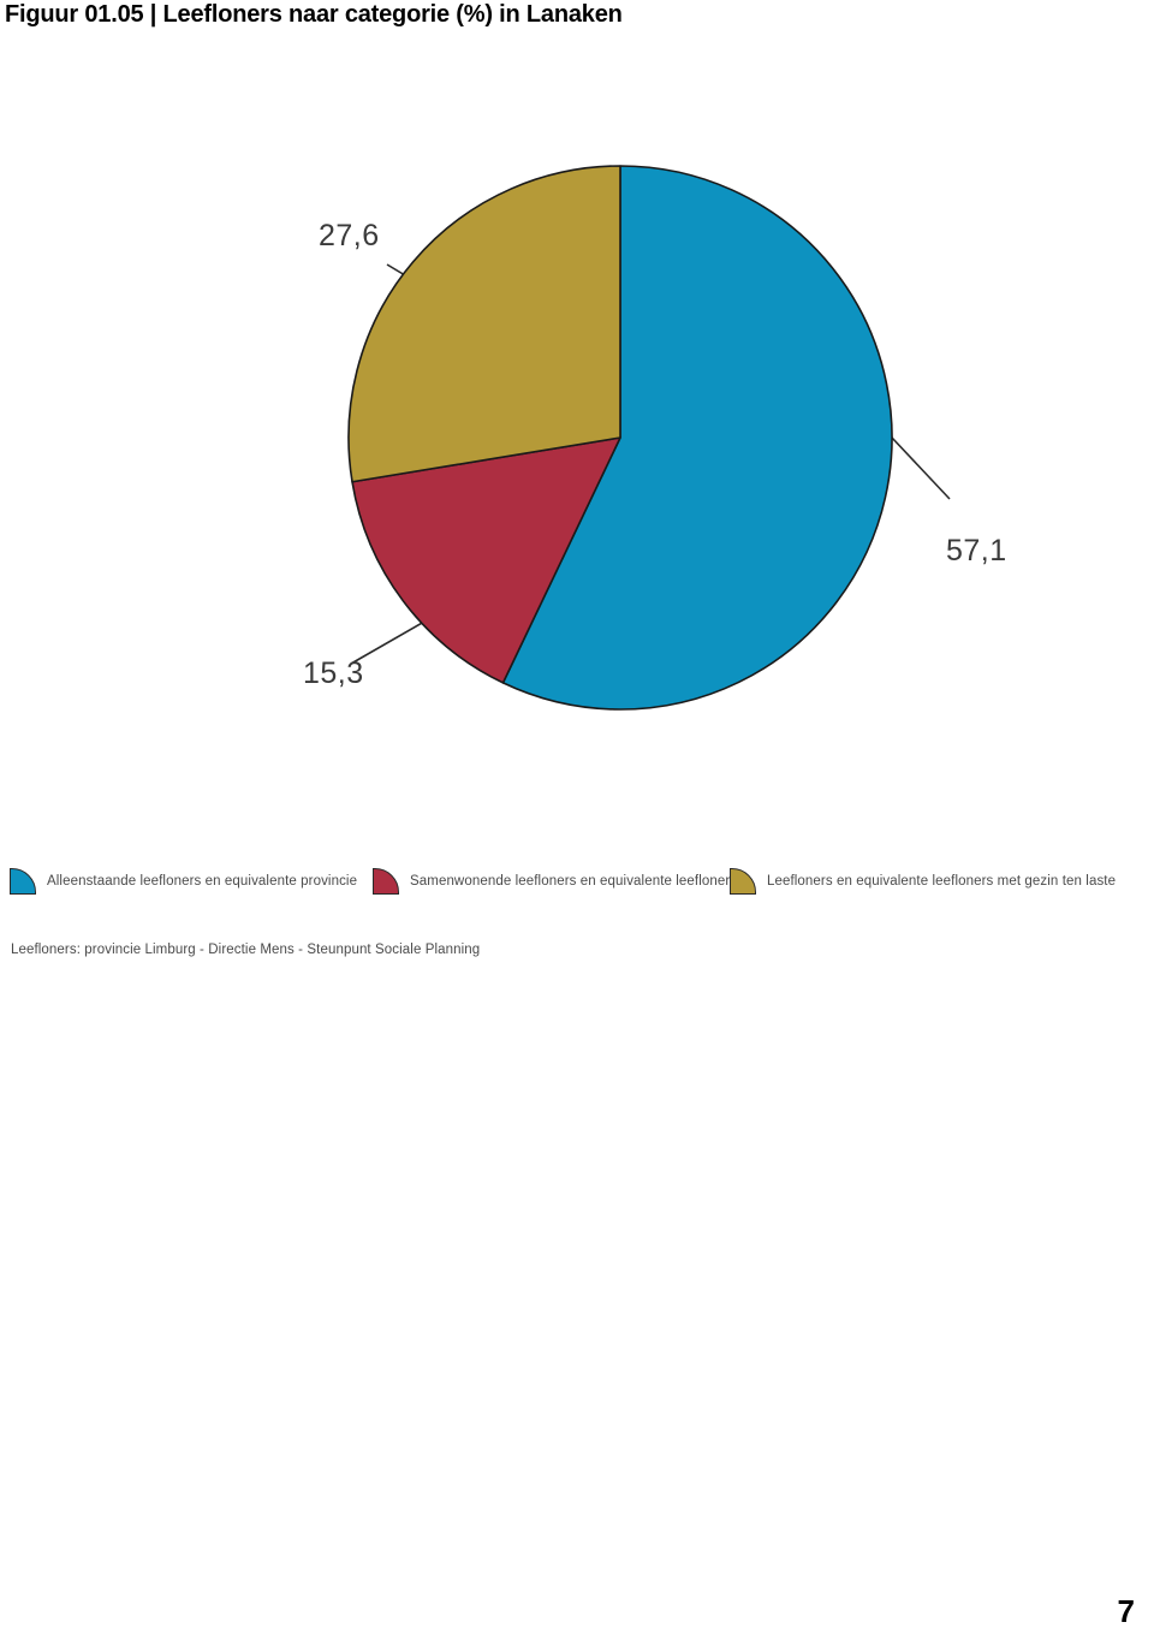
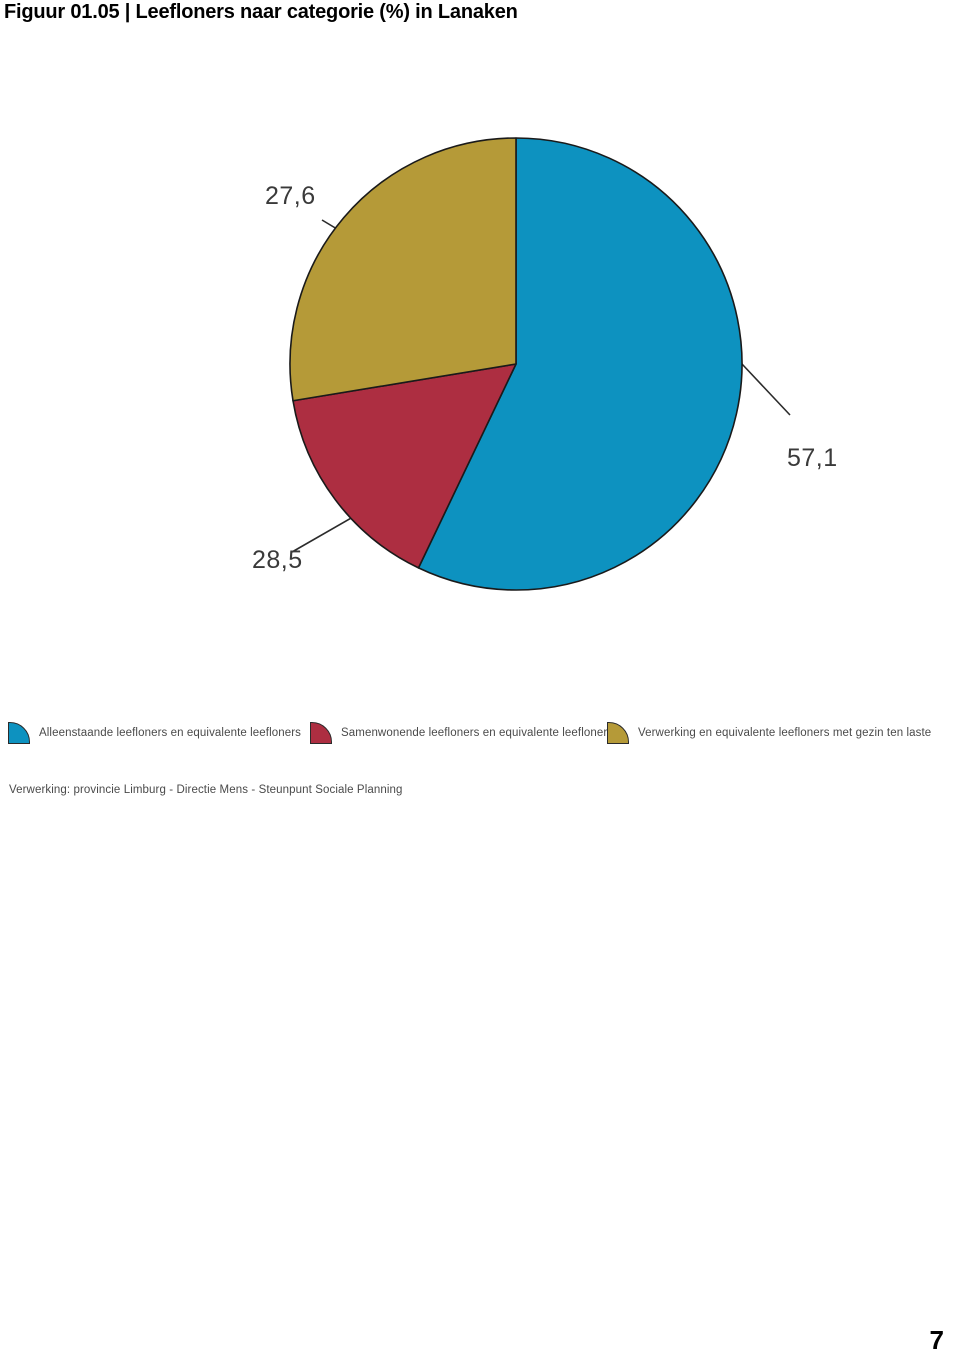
  Figuur 01.05 | Leefloners naar categorie (%) in Lanaken
  27,6
  57,1
- 15,3
+ 28,5
- Alleenstaande leefloners en equivalente provincie
+ Alleenstaande leefloners en equivalente leefloners
  Samenwonende leefloners en equivalente leefloner
- Leefloners en equivalente leefloners met gezin ten laste
+ Verwerking en equivalente leefloners met gezin ten laste
- Leefloners: provincie Limburg - Directie Mens - Steunpunt Sociale Planning
+ Verwerking: provincie Limburg - Directie Mens - Steunpunt Sociale Planning
  7
